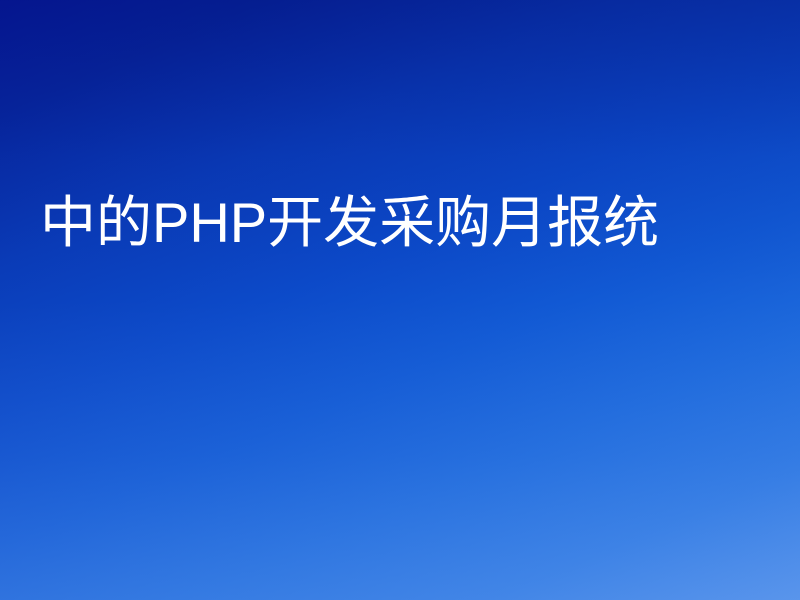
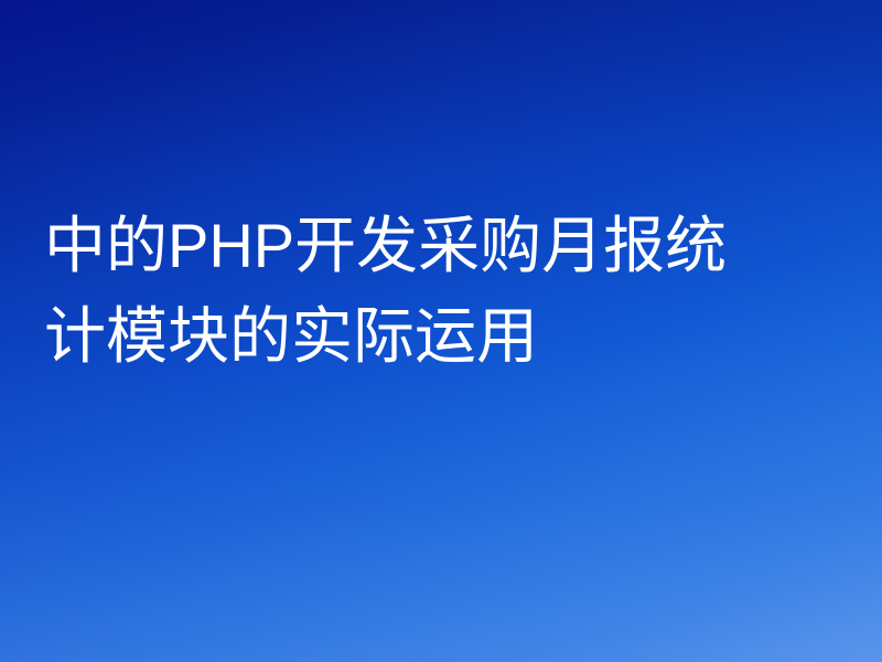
  中的PHP开发采购月报统
+ 计模块的实际运用
